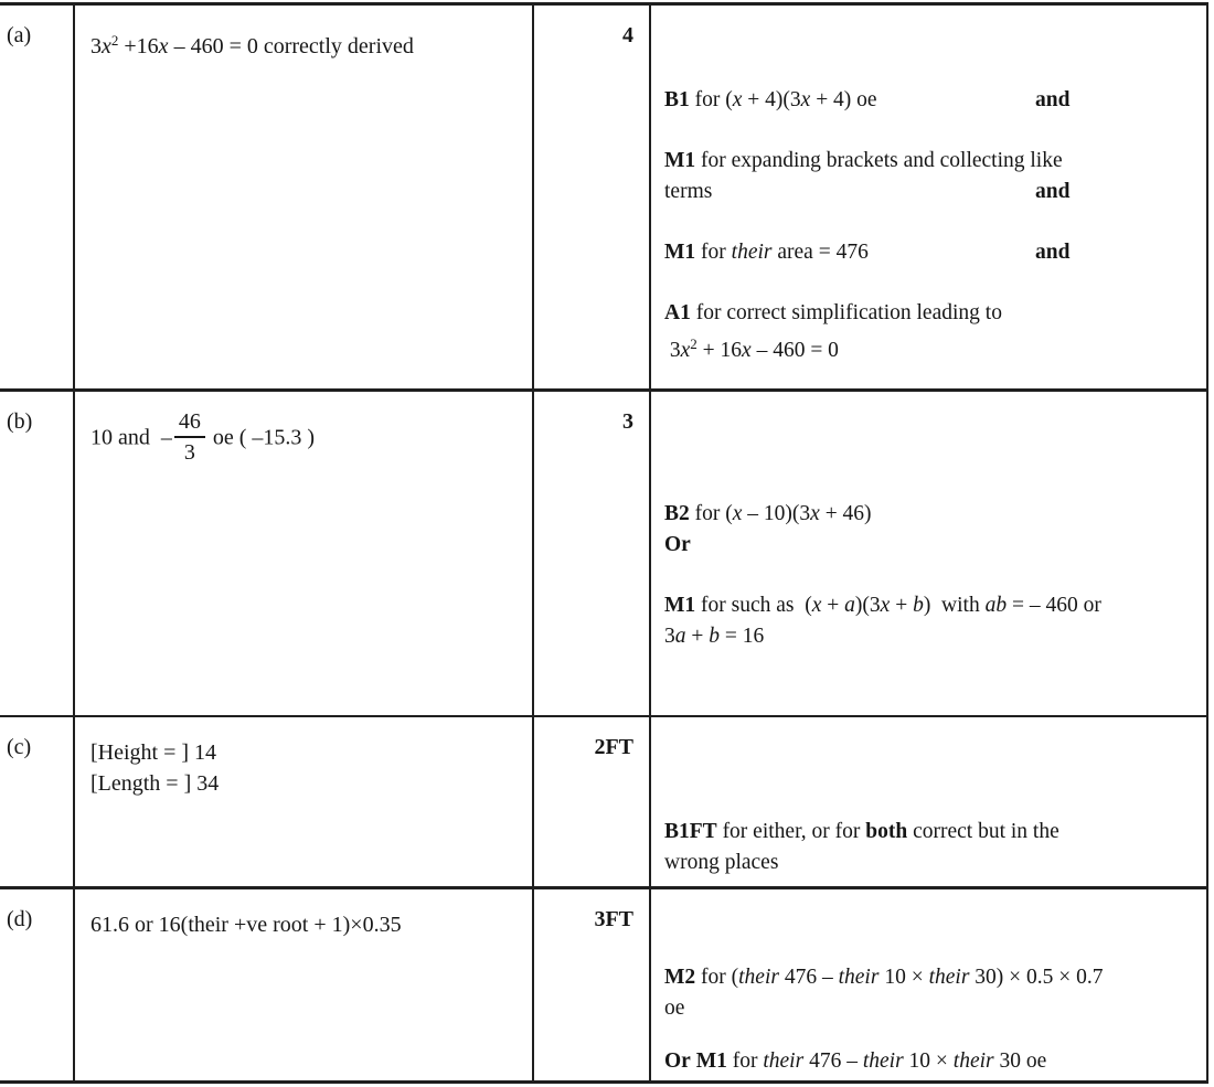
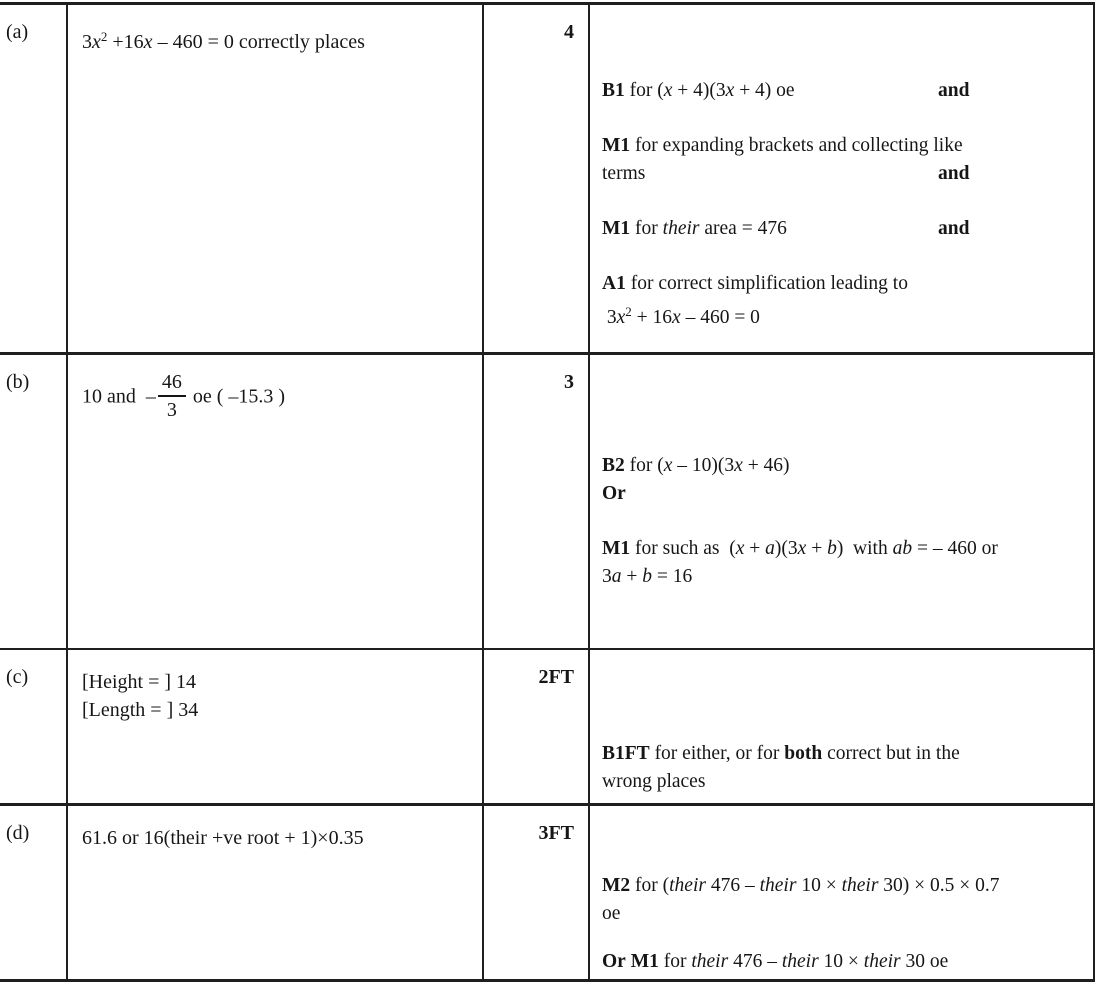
  (a)
- 3x2 +16x – 460 = 0 correctly derived
+ 3x2 +16x – 460 = 0 correctly places
  4
  B1 for (x + 4)(3x + 4) oe
  and
  M1 for expanding brackets and collecting like
  terms
  and
  M1 for their area = 476
  and
  A1 for correct simplification leading to
  3x2 + 16x – 460 = 0
  (b)
  10 and –
  46
  3
  oe ( –15.3 )
  3
  B2 for (x – 10)(3x + 46)
  Or
  M1 for such as (x + a)(3x + b) with ab = – 460 or
  3a + b = 16
  (c)
  [Height = ] 14
  [Length = ] 34
  2FT
  B1FT for either, or for both correct but in the
  wrong places
  (d)
  61.6 or 16(their +ve root + 1)×0.35
  3FT
  M2 for (their 476 – their 10 × their 30) × 0.5 × 0.7
  oe
  Or M1 for their 476 – their 10 × their 30 oe
